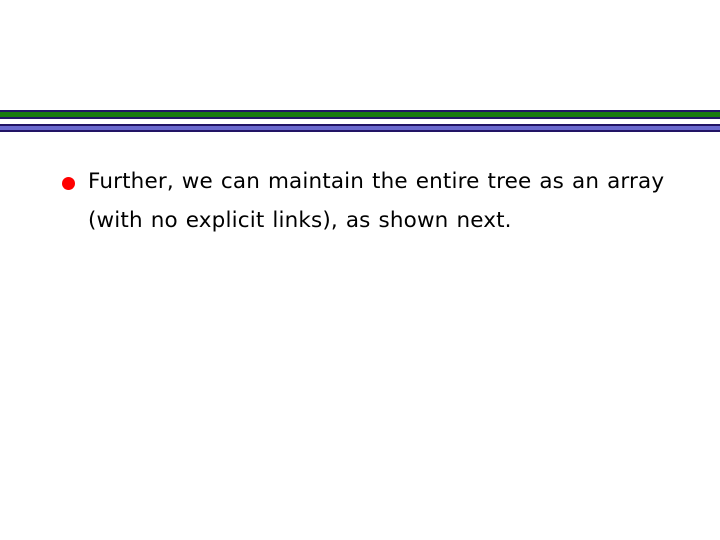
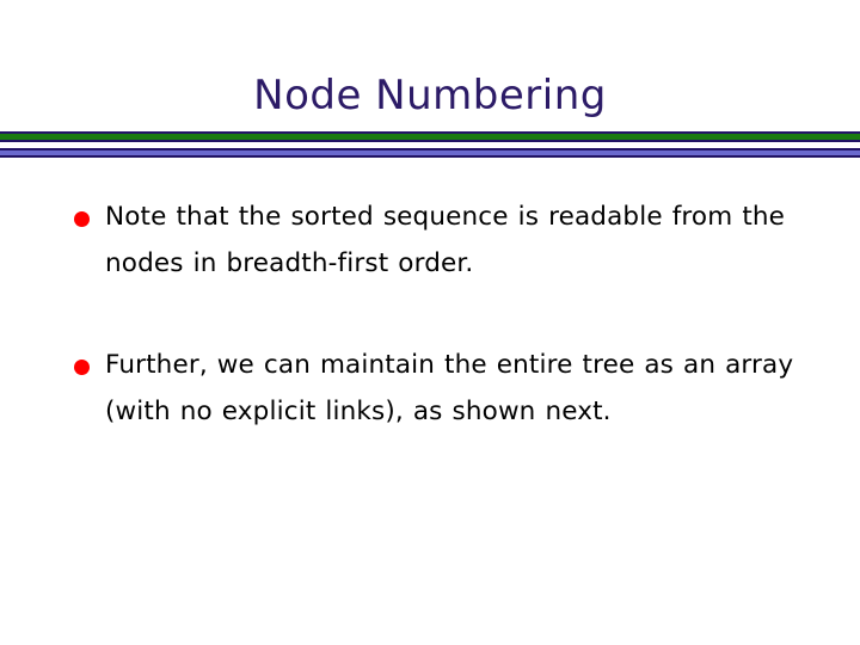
+ Node Numbering
+ Note that the sorted sequence is readable from the nodes in breadth-first order.
  Further, we can maintain the entire tree as an array (with no explicit links), as shown next.
